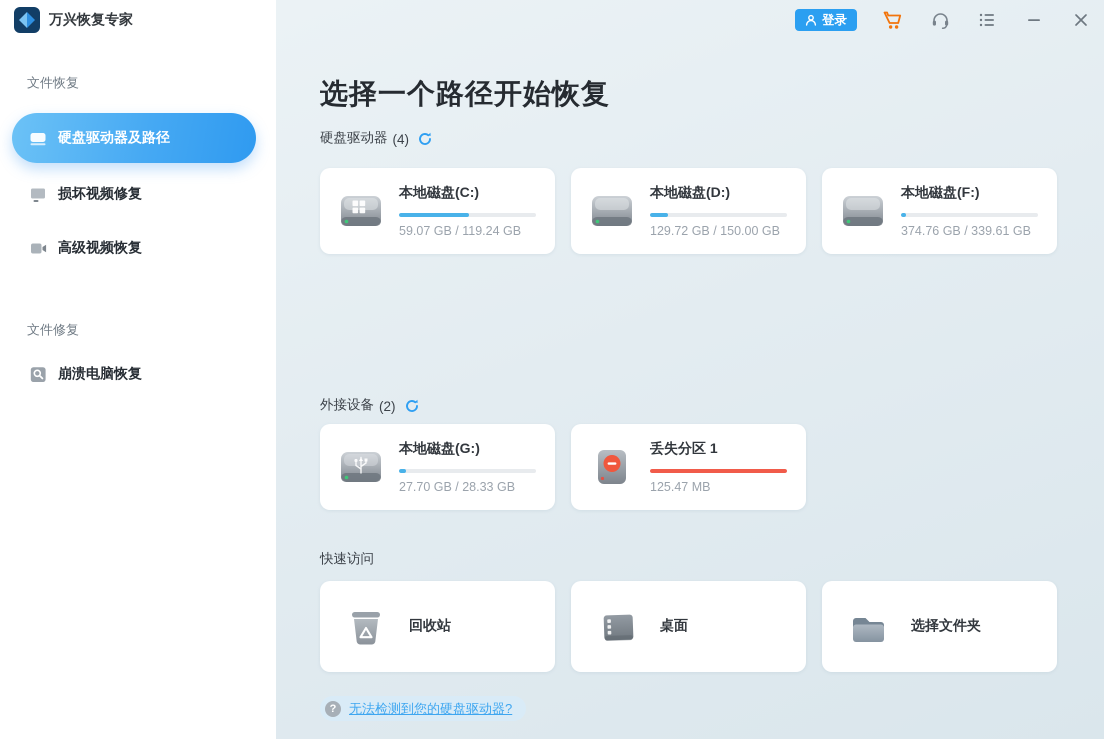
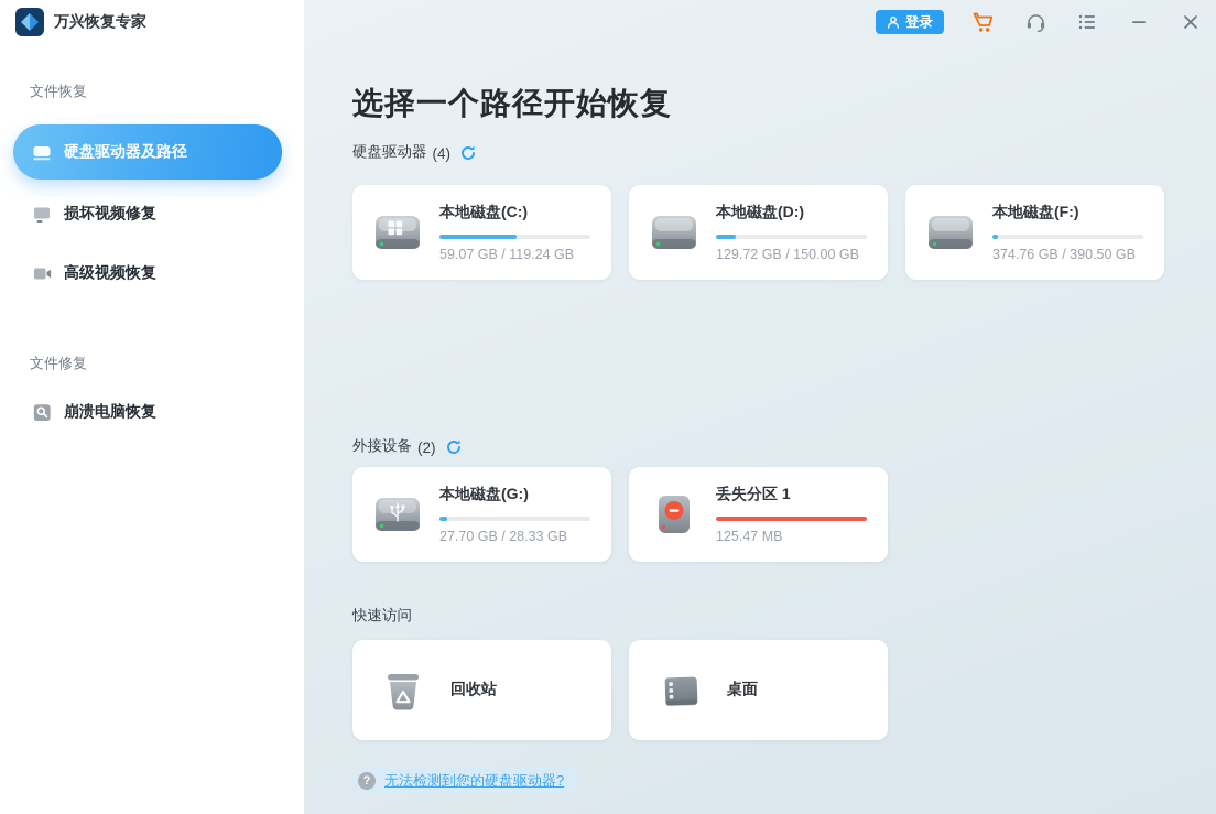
  文件恢复
  硬盘驱动器及路径
  损坏视频修复
  高级视频恢复
  文件修复
  崩溃电脑恢复
  选择一个路径开始恢复
  硬盘驱动器
  (4)
  本地磁盘(C:)
  59.07 GB / 119.24 GB
  本地磁盘(D:)
  129.72 GB / 150.00 GB
  本地磁盘(F:)
- 374.76 GB / 339.61 GB
+ 374.76 GB / 390.50 GB
  外接设备
  (2)
  本地磁盘(G:)
  27.70 GB / 28.33 GB
  丢失分区 1
  125.47 MB
  快速访问
  回收站
  桌面
- 选择文件夹
  ?
  无法检测到您的硬盘驱动器?
  万兴恢复专家
  登录
